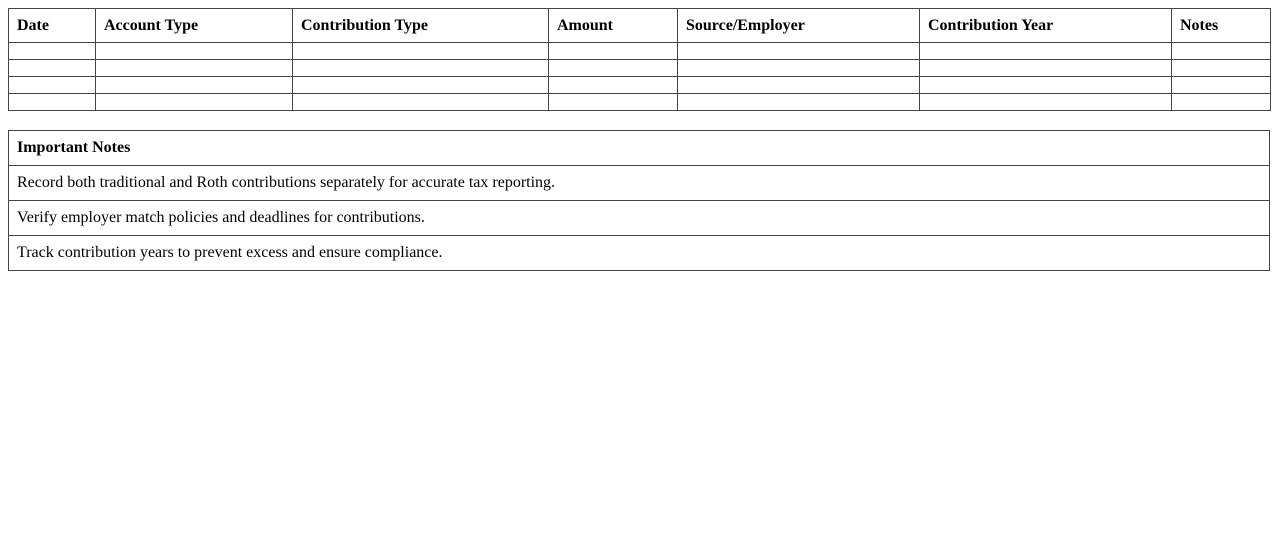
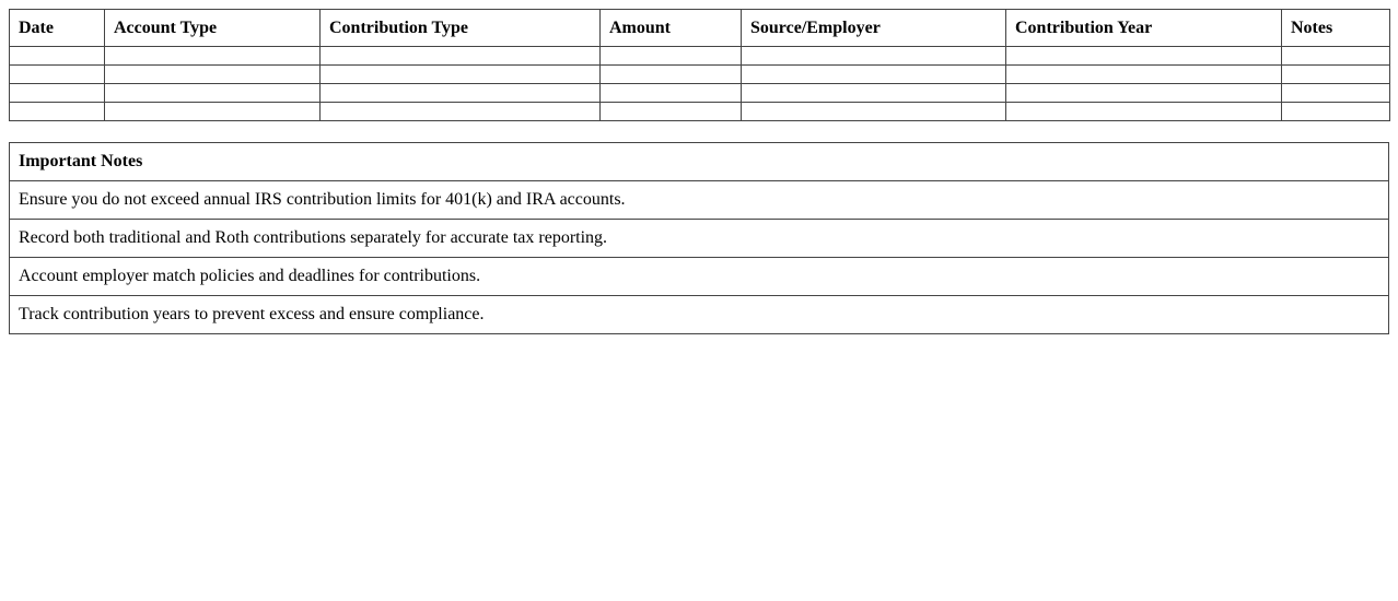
  Date	Account Type	Contribution Type	Amount	Source/Employer	Contribution Year	Notes
  Important Notes
+ Ensure you do not exceed annual IRS contribution limits for 401(k) and IRA accounts.
  Record both traditional and Roth contributions separately for accurate tax reporting.
- Verify employer match policies and deadlines for contributions.
+ Account employer match policies and deadlines for contributions.
  Track contribution years to prevent excess and ensure compliance.
